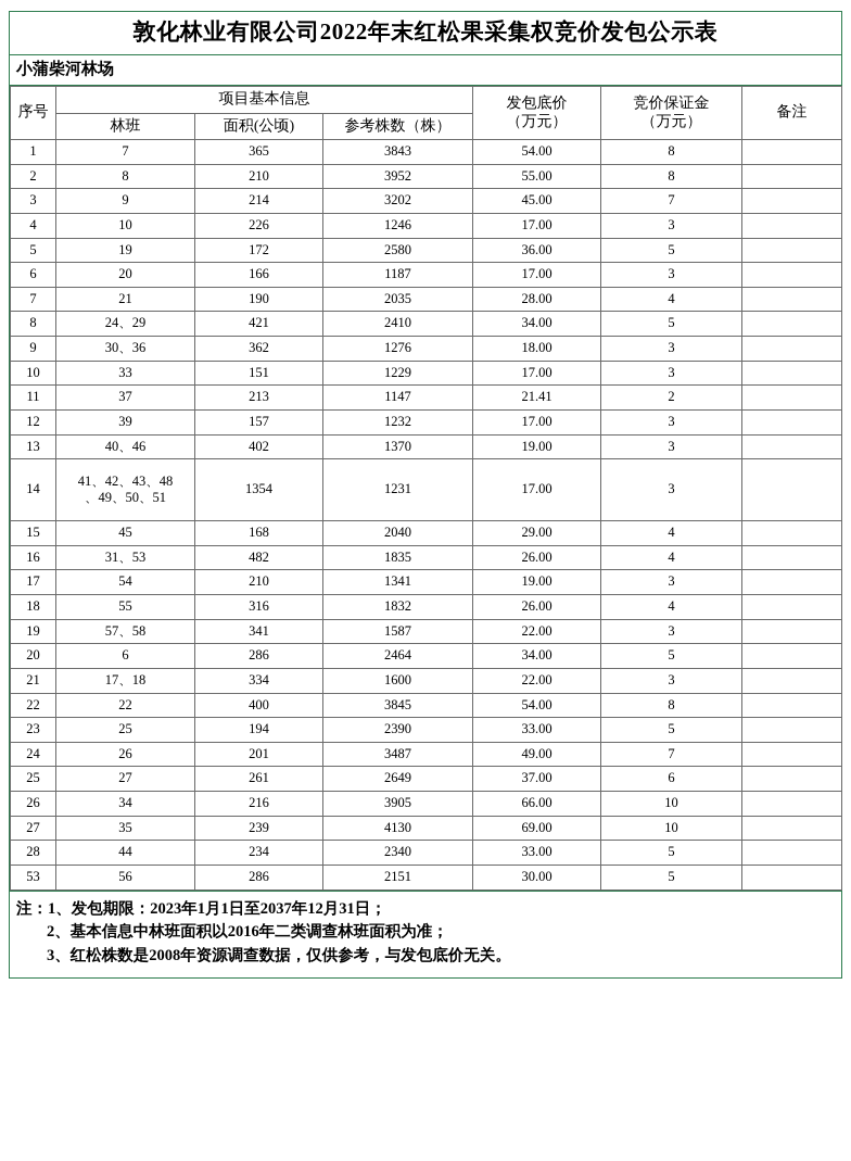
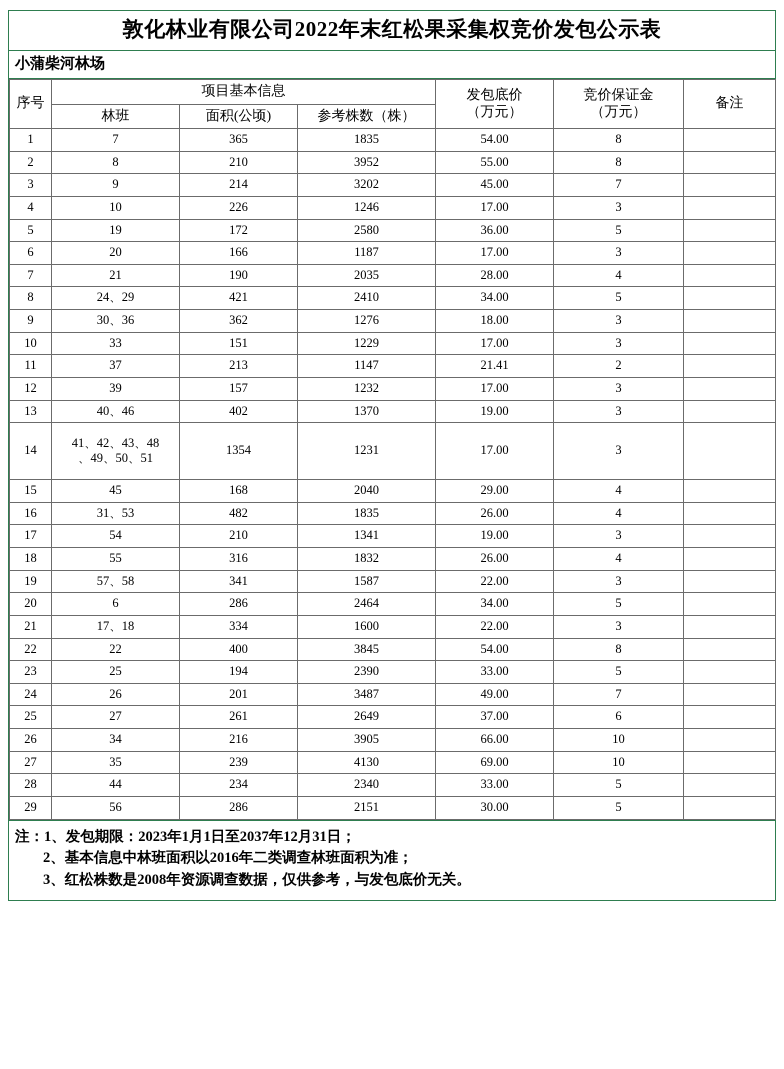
  敦化林业有限公司2022年末红松果采集权竞价发包公示表
  小蒲柴河林场
  序号	项目基本信息	发包底价 （万元）	竞价保证金 （万元）	备注
  林班	面积(公顷)	参考株数（株）
- 1	7	365	3843	54.00	8
+ 1	7	365	1835	54.00	8
  2	8	210	3952	55.00	8
  3	9	214	3202	45.00	7
  4	10	226	1246	17.00	3
  5	19	172	2580	36.00	5
  6	20	166	1187	17.00	3
  7	21	190	2035	28.00	4
  8	24、29	421	2410	34.00	5
  9	30、36	362	1276	18.00	3
  10	33	151	1229	17.00	3
  11	37	213	1147	21.41	2
  12	39	157	1232	17.00	3
  13	40、46	402	1370	19.00	3
  14	41、42、43、48、49、50、51	1354	1231	17.00	3
  15	45	168	2040	29.00	4
  16	31、53	482	1835	26.00	4
  17	54	210	1341	19.00	3
  18	55	316	1832	26.00	4
  19	57、58	341	1587	22.00	3
  20	6	286	2464	34.00	5
  21	17、18	334	1600	22.00	3
  22	22	400	3845	54.00	8
  23	25	194	2390	33.00	5
  24	26	201	3487	49.00	7
  25	27	261	2649	37.00	6
  26	34	216	3905	66.00	10
  27	35	239	4130	69.00	10
  28	44	234	2340	33.00	5
- 53	56	286	2151	30.00	5
+ 29	56	286	2151	30.00	5
  注：1、发包期限：2023年1月1日至2037年12月31日；
  2、基本信息中林班面积以2016年二类调查林班面积为准；
  3、红松株数是2008年资源调查数据，仅供参考，与发包底价无关。
